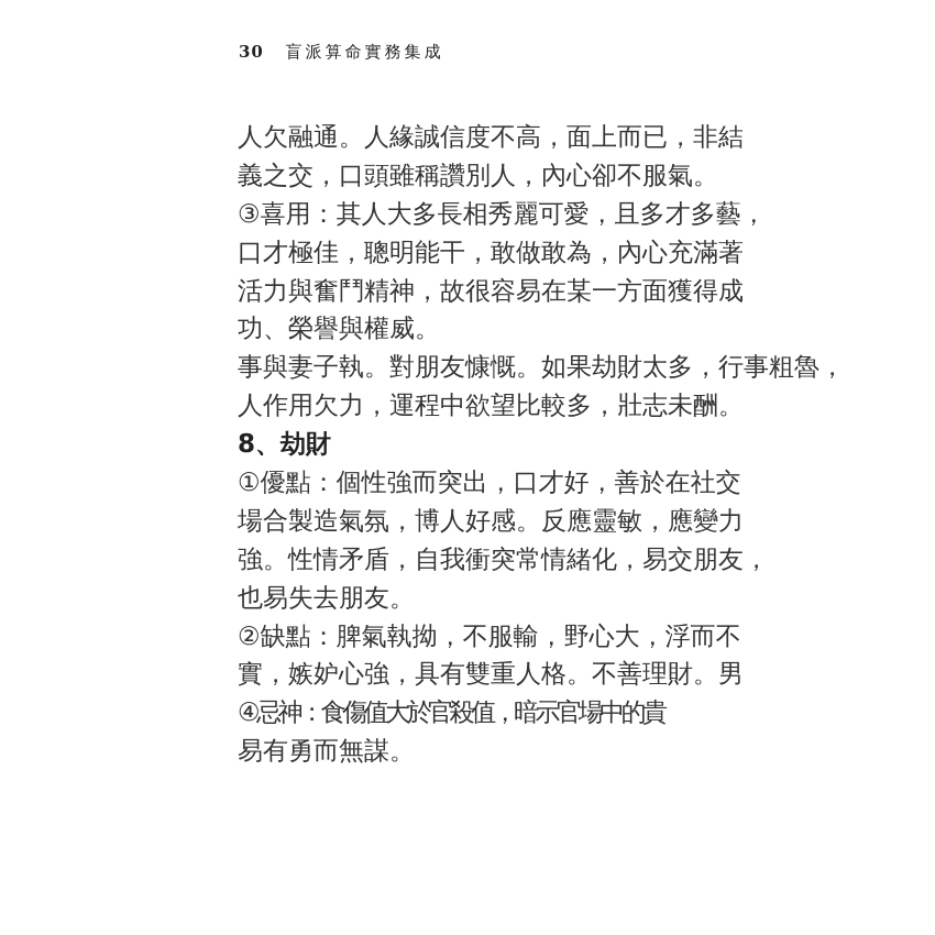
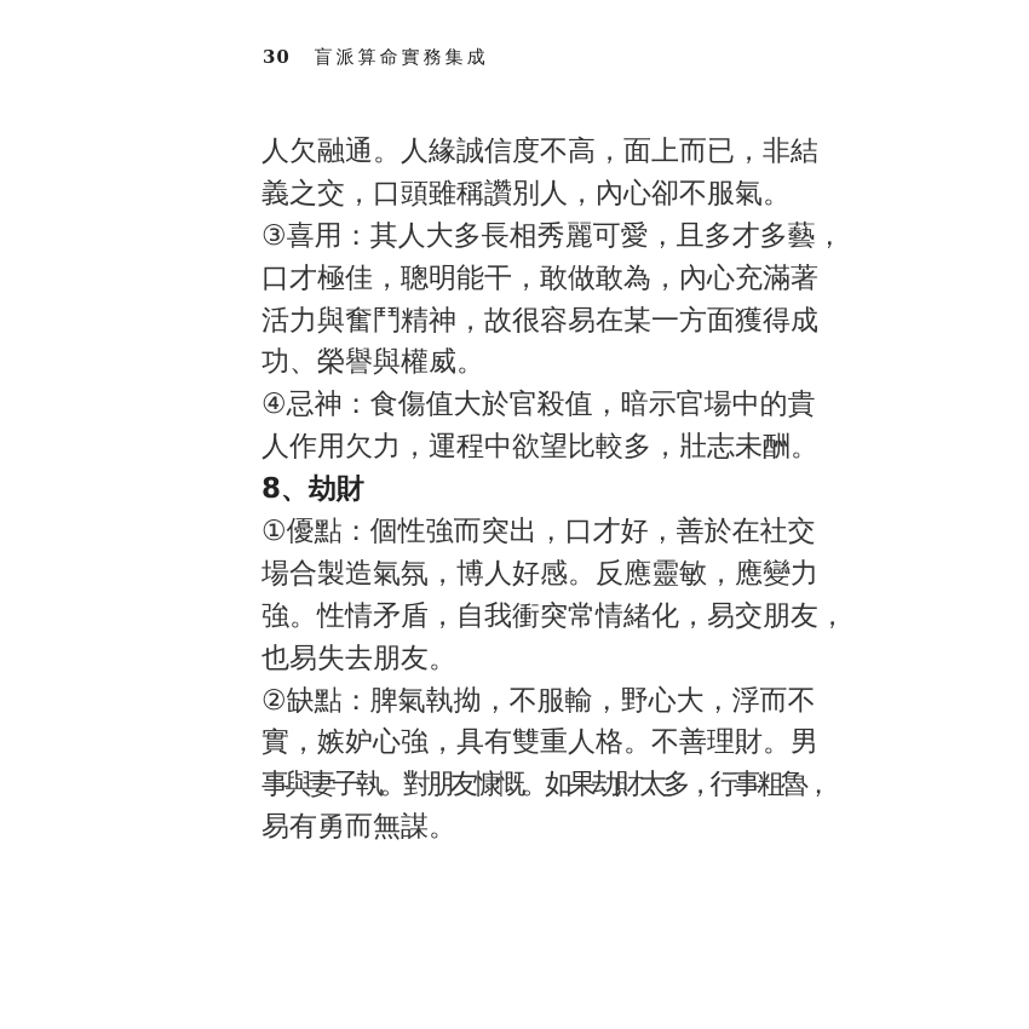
  30 盲派算命實務集成
  人欠融通。人緣誠信度不高，面上而已，非結
  義之交，口頭雖稱讚別人，內心卻不服氣。
  ③喜用：其人大多長相秀麗可愛，且多才多藝，
  口才極佳，聰明能干，敢做敢為，內心充滿著
  活力與奮鬥精神，故很容易在某一方面獲得成
  功、榮譽與權威。
- 事與妻子執。對朋友慷慨。如果劫財太多，行事粗魯，
+ ④忌神：食傷值大於官殺值，暗示官場中的貴
  人作用欠力，運程中欲望比較多，壯志未酬。
  8、劫財
  ①優點：個性強而突出，口才好，善於在社交
  場合製造氣氛，博人好感。反應靈敏，應變力
  強。性情矛盾，自我衝突常情緒化，易交朋友，
  也易失去朋友。
  ②缺點：脾氣執拗，不服輸，野心大，浮而不
  實，嫉妒心強，具有雙重人格。不善理財。男
- ④忌神：食傷值大於官殺值，暗示官場中的貴
+ 事與妻子執。對朋友慷慨。如果劫財太多，行事粗魯，
  易有勇而無謀。
